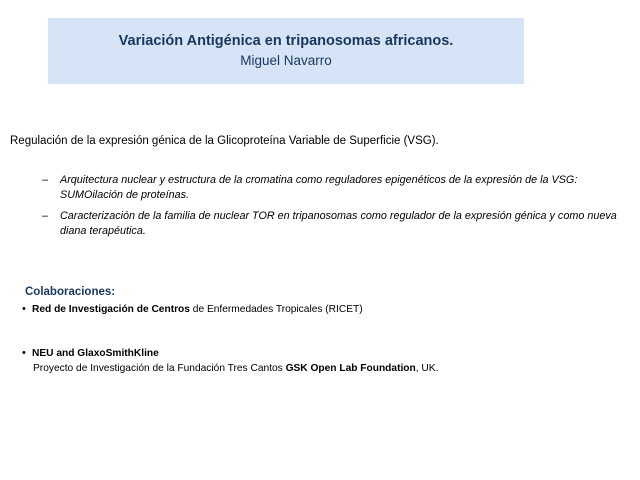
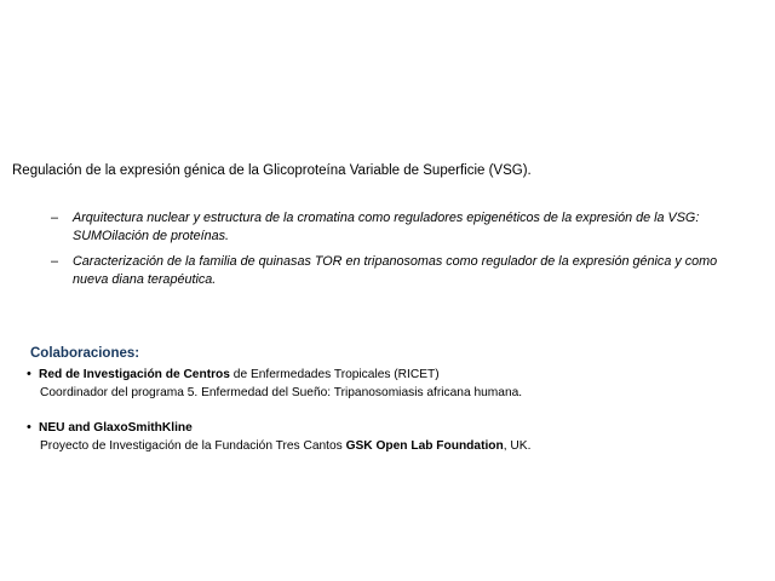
- Variación Antigénica en tripanosomas africanos.
- Miguel Navarro
  Regulación de la expresión génica de la Glicoproteína Variable de Superficie (VSG).
  –
  Arquitectura nuclear y estructura de la cromatina como reguladores epigenéticos de la expresión de la VSG: SUMOilación de proteínas.
  –
- Caracterización de la familia de nuclear TOR en tripanosomas como regulador de la expresión génica y como nueva diana terapéutica.
+ Caracterización de la familia de quinasas TOR en tripanosomas como regulador de la expresión génica y como nueva diana terapéutica.
  Colaboraciones:
  •
  Red de Investigación de Centros de Enfermedades Tropicales (RICET)
+ Coordinador del programa 5. Enfermedad del Sueño: Tripanosomiasis africana humana.
  •
  NEU and GlaxoSmithKline
  Proyecto de Investigación de la Fundación Tres Cantos GSK Open Lab Foundation, UK.
